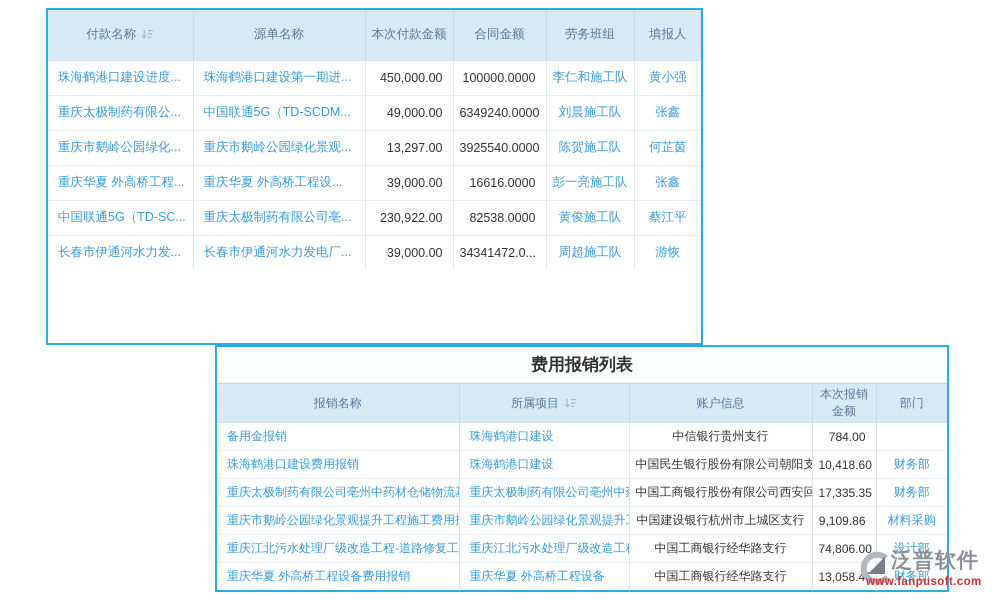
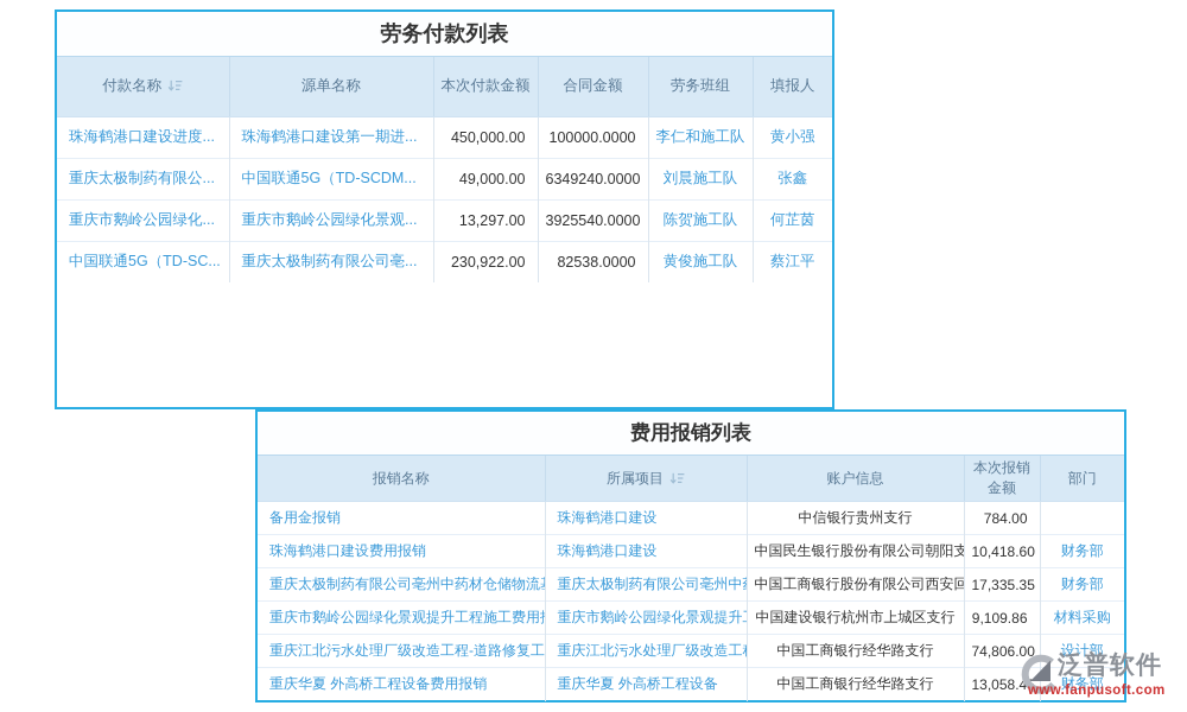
+ 劳务付款列表
  付款名称	源单名称	本次付款金额	合同金额	劳务班组	填报人
  珠海鹤港口建设进度...	珠海鹤港口建设第一期进...	450,000.00	100000.0000	李仁和施工队	黄小强
  重庆太极制药有限公...	中国联通5G（TD-SCDM...	49,000.00	6349240.0000	刘晨施工队	张鑫
  重庆市鹅岭公园绿化...	重庆市鹅岭公园绿化景观...	13,297.00	3925540.0000	陈贺施工队	何芷茵
- 重庆华夏 外高桥工程...	重庆华夏 外高桥工程设...	39,000.00	16616.0000	彭一亮施工队	张鑫
  中国联通5G（TD-SC...	重庆太极制药有限公司亳...	230,922.00	82538.0000	黄俊施工队	蔡江平
- 长春市伊通河水力发...	长春市伊通河水力发电厂...	39,000.00	34341472.0...	周超施工队	游恢
  费用报销列表
  报销名称	所属项目	账户信息	本次报销金额	部门
  备用金报销	珠海鹤港口建设	中信银行贵州支行	784.00
  珠海鹤港口建设费用报销	珠海鹤港口建设	中国民生银行股份有限公司朝阳支	10,418.60	财务部
  重庆太极制药有限公司亳州中药材仓储物流	重庆太极制药有限公司亳州中	中国工商银行股份有限公司西安回	17,335.35	财务部
  重庆市鹅岭公园绿化景观提升工程施工费用	重庆市鹅岭公园绿化景观提升	中国建设银行杭州市上城区支行	9,109.86	材料采购
  重庆江北污水处理厂级改造工程-道路修复工	重庆江北污水处理厂级改造工	中国工商银行经华路支行	74,806.00	设计部
  重庆华夏 外高桥工程设备费用报销	重庆华夏 外高桥工程设备	中国工商银行经华路支行	13,058.4	财务部
  泛普软件
  www.fanpusoft.com
